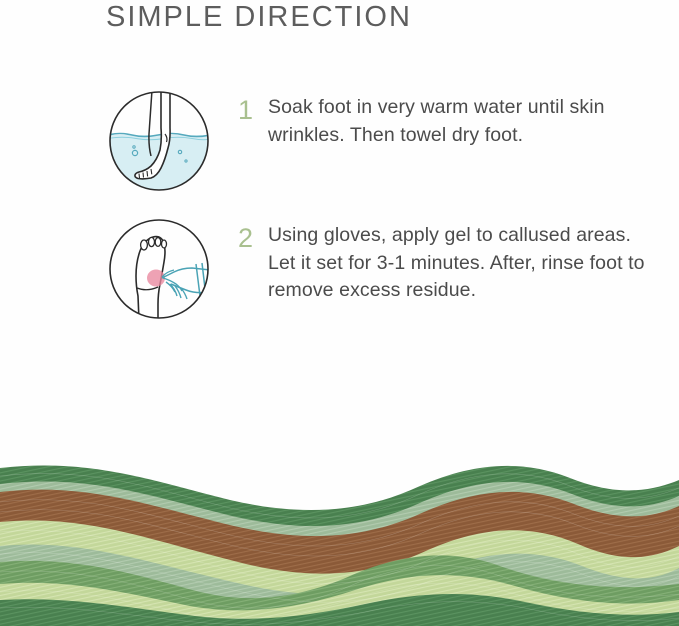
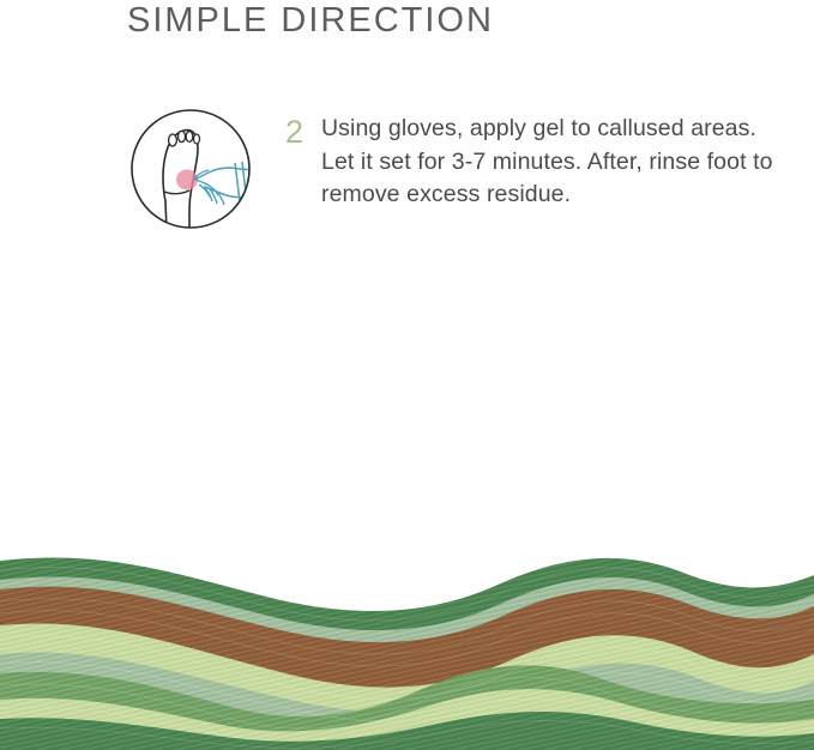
  SIMPLE DIRECTION
- 1
- Soak foot in very warm water until skin wrinkles. Then towel dry foot.
  2
- Using gloves, apply gel to callused areas. Let it set for 3-1 minutes. After, rinse foot to remove excess residue.
+ Using gloves, apply gel to callused areas. Let it set for 3-7 minutes. After, rinse foot to remove excess residue.
